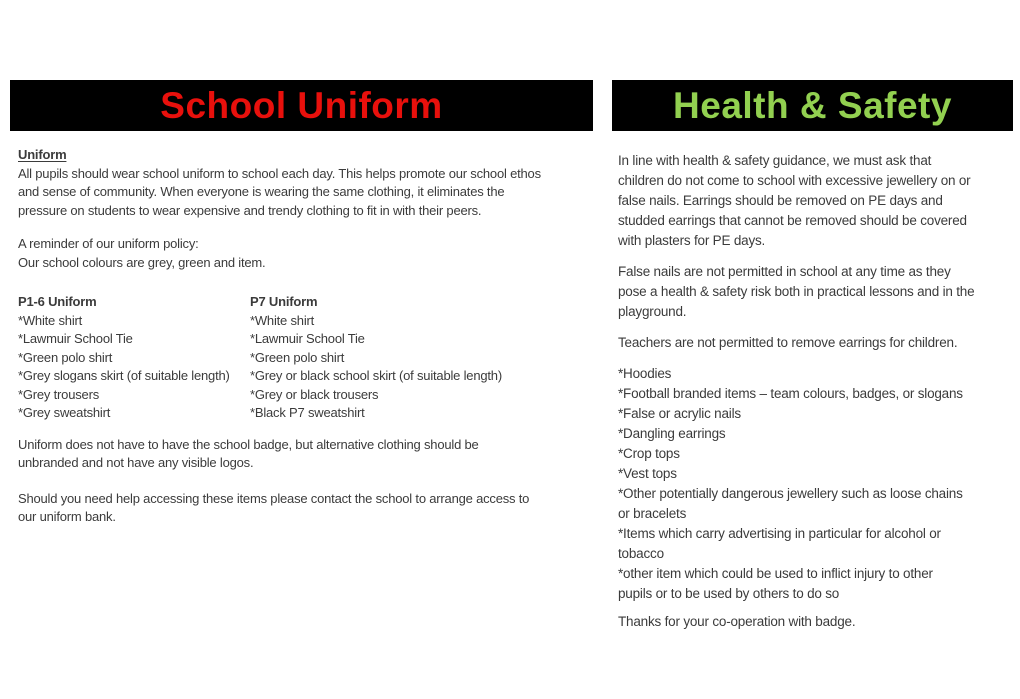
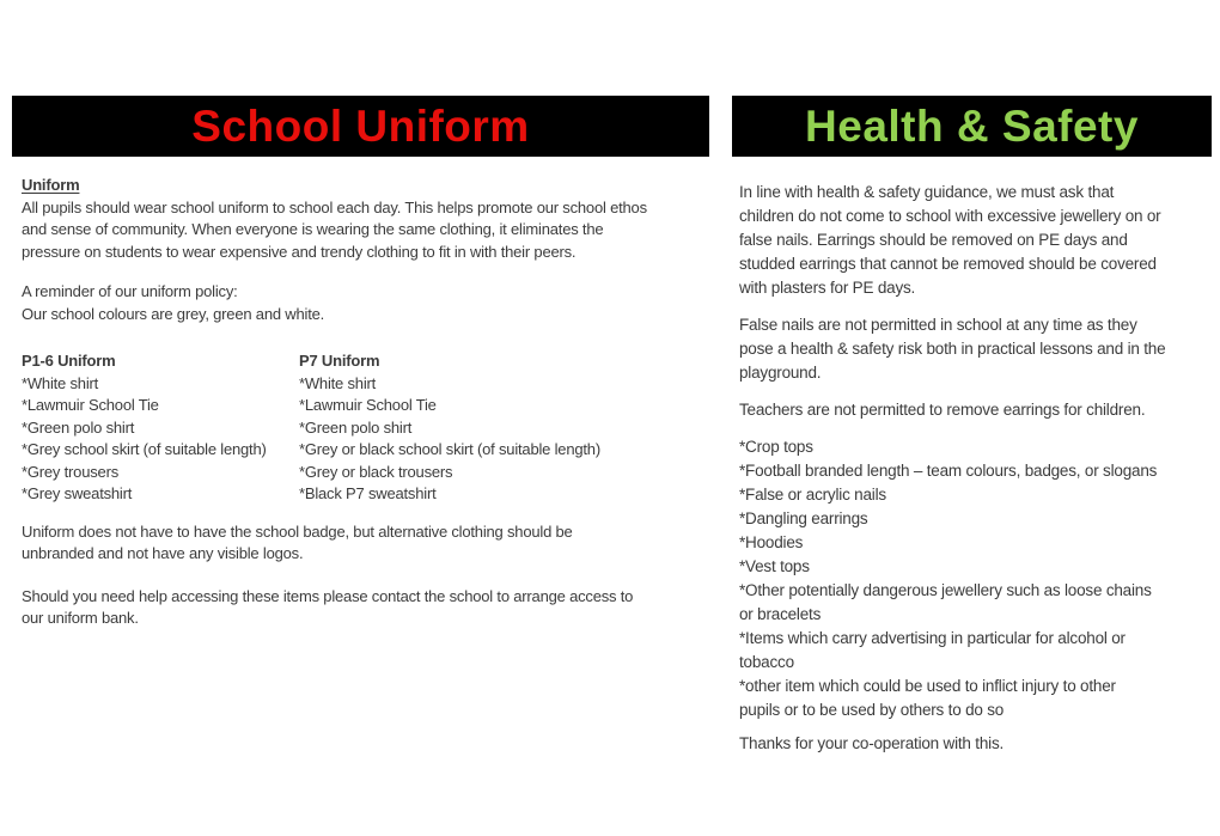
  School Uniform
  Uniform
  All pupils should wear school uniform to school each day. This helps promote our school ethos
  and sense of community. When everyone is wearing the same clothing, it eliminates the
  pressure on students to wear expensive and trendy clothing to fit in with their peers.
  A reminder of our uniform policy:
- Our school colours are grey, green and item.
+ Our school colours are grey, green and white.
  P1-6 Uniform
  *White shirt
  *Lawmuir School Tie
  *Green polo shirt
- *Grey slogans skirt (of suitable length)
+ *Grey school skirt (of suitable length)
  *Grey trousers
  *Grey sweatshirt
  P7 Uniform
  *White shirt
  *Lawmuir School Tie
  *Green polo shirt
  *Grey or black school skirt (of suitable length)
  *Grey or black trousers
  *Black P7 sweatshirt
  Uniform does not have to have the school badge, but alternative clothing should be
  unbranded and not have any visible logos.
  Should you need help accessing these items please contact the school to arrange access to
  our uniform bank.
  Health & Safety
  In line with health & safety guidance, we must ask that
  children do not come to school with excessive jewellery on or
  false nails. Earrings should be removed on PE days and
  studded earrings that cannot be removed should be covered
  with plasters for PE days.
  False nails are not permitted in school at any time as they
  pose a health & safety risk both in practical lessons and in the
  playground.
  Teachers are not permitted to remove earrings for children.
- *Hoodies
+ *Crop tops
- *Football branded items – team colours, badges, or slogans
+ *Football branded length – team colours, badges, or slogans
  *False or acrylic nails
  *Dangling earrings
- *Crop tops
+ *Hoodies
  *Vest tops
  *Other potentially dangerous jewellery such as loose chains
  or bracelets
  *Items which carry advertising in particular for alcohol or
  tobacco
  *other item which could be used to inflict injury to other
  pupils or to be used by others to do so
- Thanks for your co-operation with badge.
+ Thanks for your co-operation with this.
